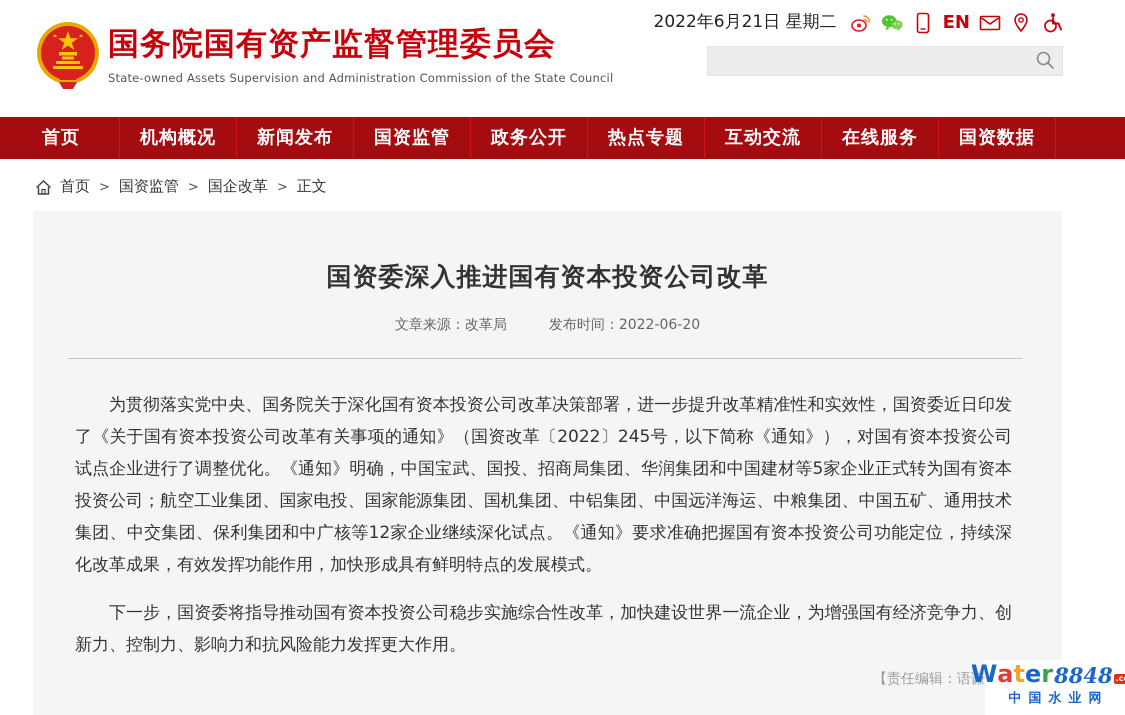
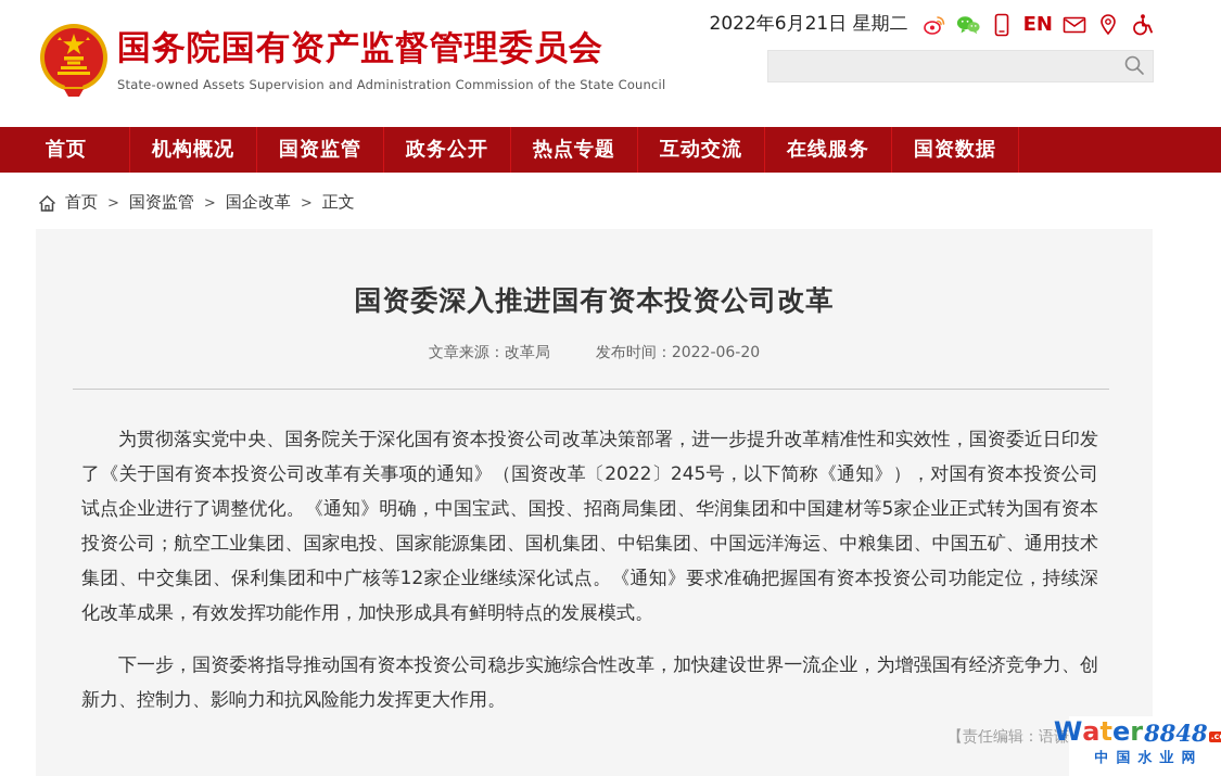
  国务院国有资产监督管理委员会
  State-owned Assets Supervision and Administration Commission of the State Council
  2022年6月21日 星期二
  EN
  首页
  机构概况
- 新闻发布
  国资监管
  政务公开
  热点专题
  互动交流
  在线服务
  国资数据
  首页
  >
  国资监管
  >
  国企改革
  >
  正文
  国资委深入推进国有资本投资公司改革
  文章来源：改革局 发布时间：2022-06-20
  为贯彻落实党中央、国务院关于深化国有资本投资公司改革决策部署，进一步提升改革精准性和实效性，国资委近日印发了《关于国有资本投资公司改革有关事项的通知》（国资改革〔2022〕245号，以下简称《通知》），对国有资本投资公司试点企业进行了调整优化。《通知》明确，中国宝武、国投、招商局集团、华润集团和中国建材等5家企业正式转为国有资本投资公司；航空工业集团、国家电投、国家能源集团、国机集团、中铝集团、中国远洋海运、中粮集团、中国五矿、通用技术集团、中交集团、保利集团和中广核等12家企业继续深化试点。《通知》要求准确把握国有资本投资公司功能定位，持续深化改革成果，有效发挥功能作用，加快形成具有鲜明特点的发展模式。
  下一步，国资委将指导推动国有资本投资公司稳步实施综合性改革，加快建设世界一流企业，为增强国有经济竞争力、创新力、控制力、影响力和抗风险能力发挥更大作用。
  【责任编辑：语谦
  W
  a
  t
  e
  r
  8848
  中国水业网
